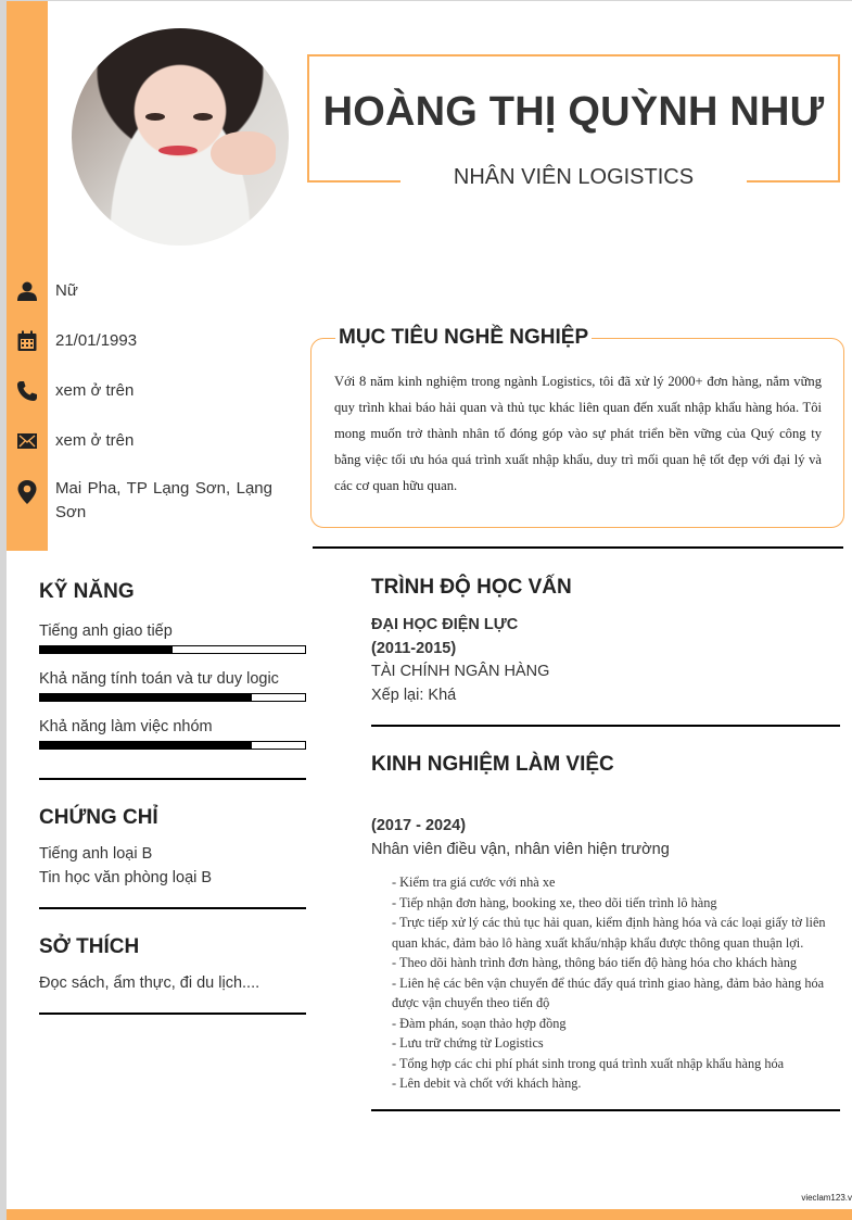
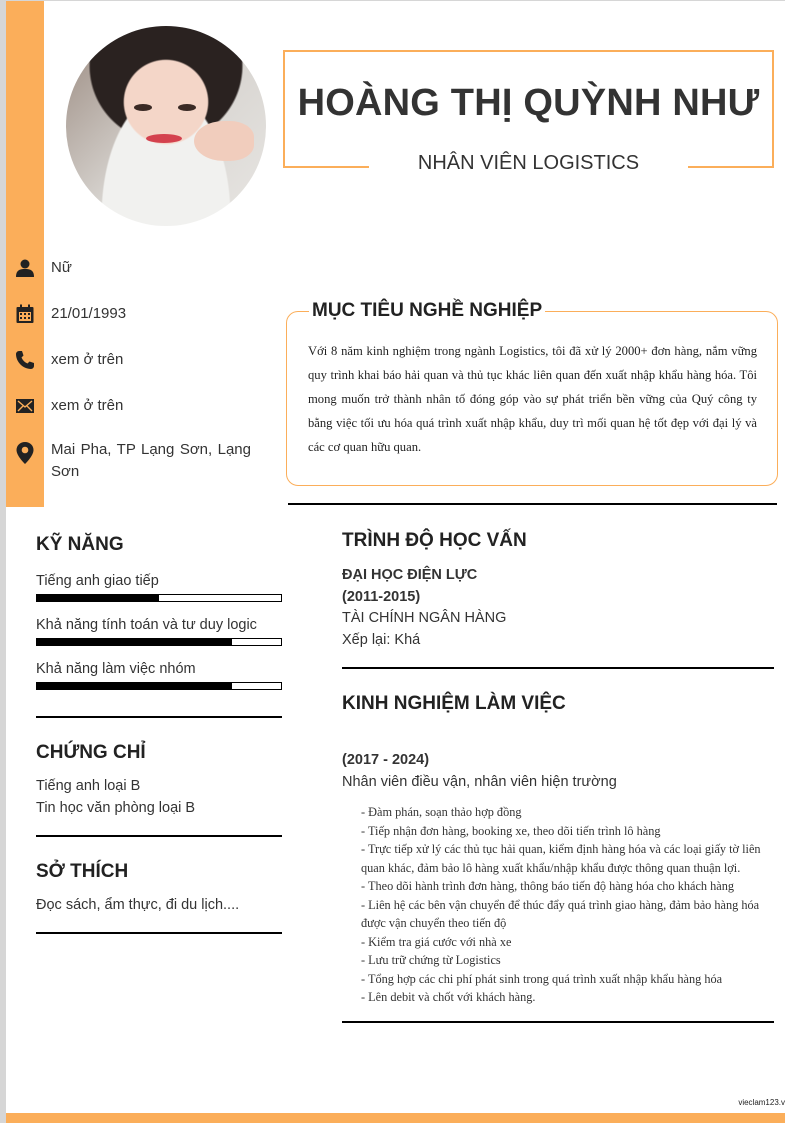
  HOÀNG THỊ QUỲNH NHƯ
  NHÂN VIÊN LOGISTICS
  Nữ
  21/01/1993
  xem ở trên
  xem ở trên
  Mai Pha, TP Lạng Sơn, Lạng Sơn
  MỤC TIÊU NGHỀ NGHIỆP
  Với 8 năm kinh nghiệm trong ngành Logistics, tôi đã xử lý 2000+ đơn hàng, nắm vững quy trình khai báo hải quan và thủ tục khác liên quan đến xuất nhập khẩu hàng hóa. Tôi mong muốn trở thành nhân tố đóng góp vào sự phát triển bền vững của Quý công ty bằng việc tối ưu hóa quá trình xuất nhập khẩu, duy trì mối quan hệ tốt đẹp với đại lý và các cơ quan hữu quan.
  KỸ NĂNG
  Tiếng anh giao tiếp
  Khả năng tính toán và tư duy logic
  Khả năng làm việc nhóm
  CHỨNG CHỈ
  Tiếng anh loại B
  Tin học văn phòng loại B
  SỞ THÍCH
  Đọc sách, ẩm thực, đi du lịch....
  TRÌNH ĐỘ HỌC VẤN
  ĐẠI HỌC ĐIỆN LỰC
  (2011-2015)
  TÀI CHÍNH NGÂN HÀNG
  Xếp lại: Khá
  KINH NGHIỆM LÀM VIỆC
  (2017 - 2024)
  Nhân viên điều vận, nhân viên hiện trường
- - Kiểm tra giá cước với nhà xe
+ - Đàm phán, soạn thảo hợp đồng
  - Tiếp nhận đơn hàng, booking xe, theo dõi tiến trình lô hàng
  - Trực tiếp xử lý các thủ tục hải quan, kiểm định hàng hóa và các loại giấy tờ liên quan khác, đảm bảo lô hàng xuất khẩu/nhập khẩu được thông quan thuận lợi.
  - Theo dõi hành trình đơn hàng, thông báo tiến độ hàng hóa cho khách hàng
  - Liên hệ các bên vận chuyển để thúc đẩy quá trình giao hàng, đảm bảo hàng hóa được vận chuyển theo tiến độ
- - Đàm phán, soạn thảo hợp đồng
+ - Kiểm tra giá cước với nhà xe
  - Lưu trữ chứng từ Logistics
  - Tổng hợp các chi phí phát sinh trong quá trình xuất nhập khẩu hàng hóa
  - Lên debit và chốt với khách hàng.
  vieclam123.v
